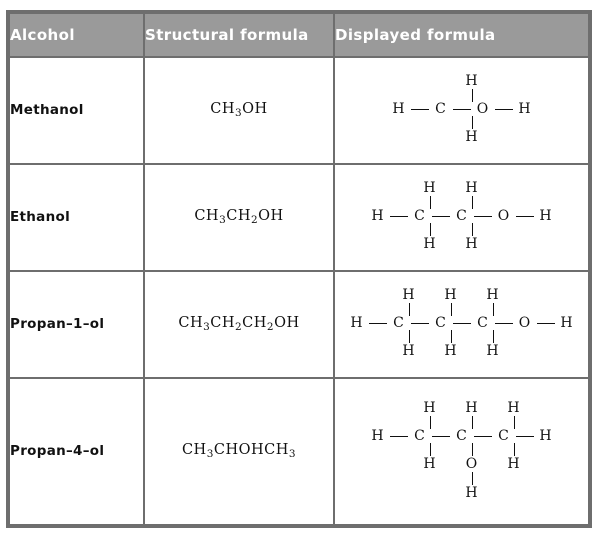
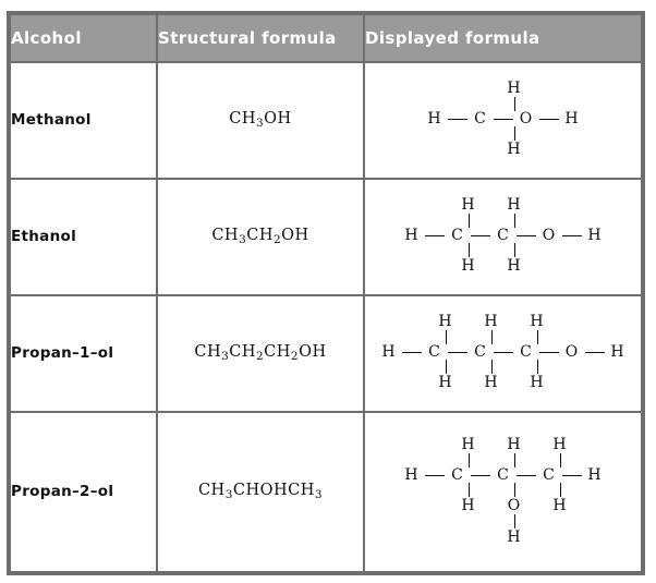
  Alcohol	Structural formula	Displayed formula
  Methanol	CH3OH	H H C O H H
  Ethanol	CH3CH2OH	H H H C C O H H H
  Propan–1–ol	CH3CH2CH2OH	H H H H C C C O H H H H
- Propan–4–ol	CH3CHOHCH3	H H H H C C C H H O H H
+ Propan–2–ol	CH3CHOHCH3	H H H H C C C H H O H H
